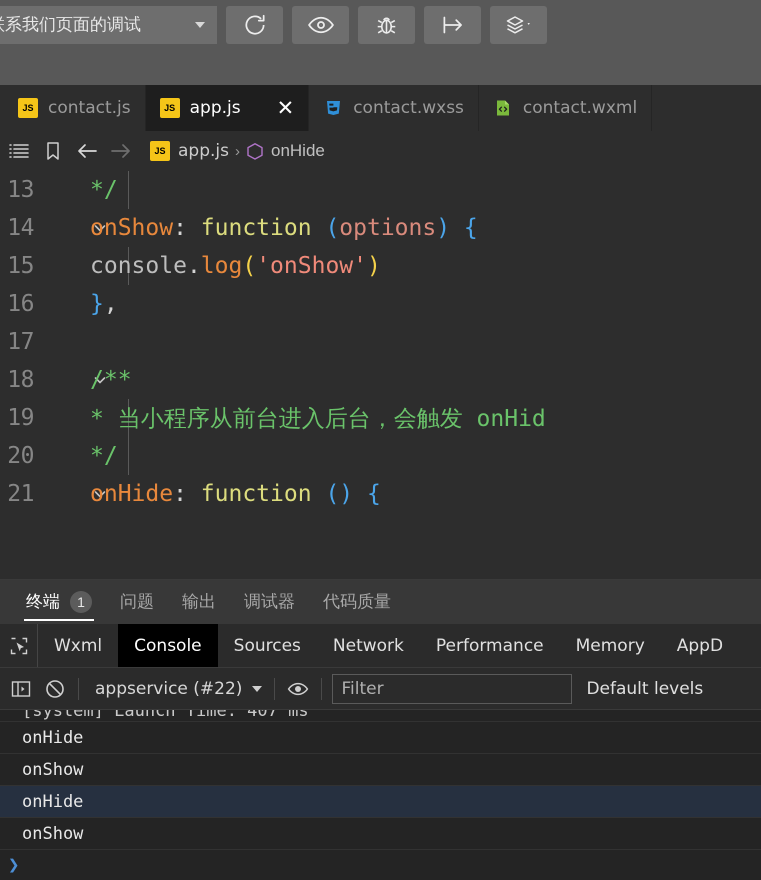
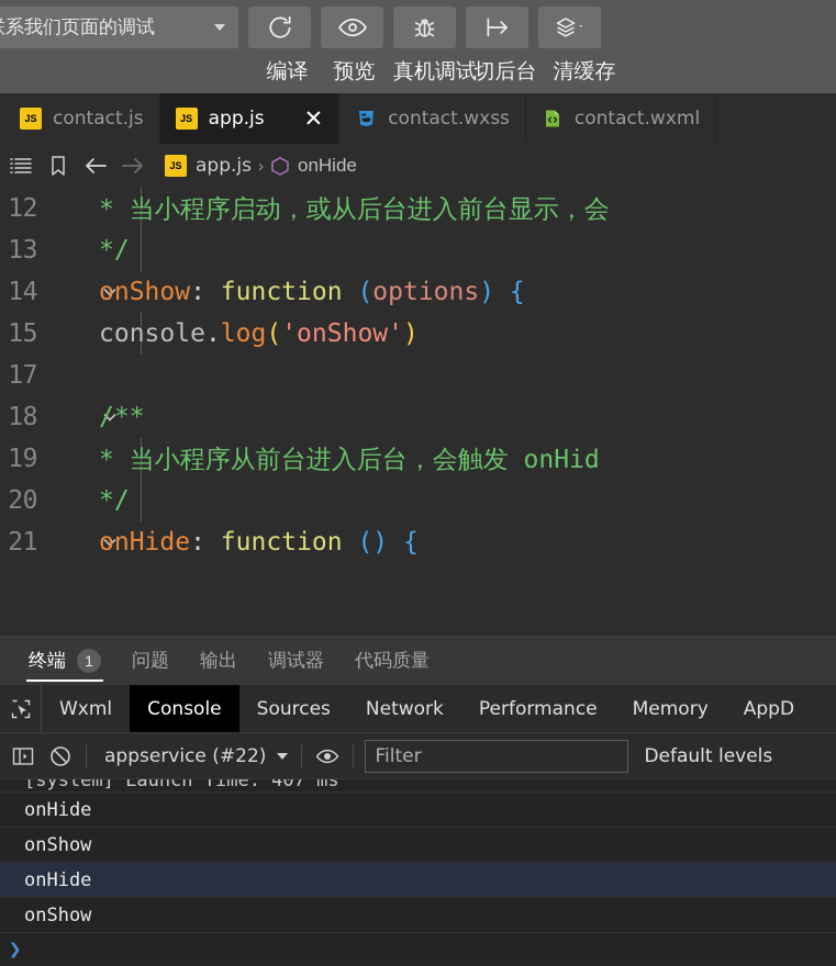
  系我们页面的调试
+ 编译
+ 预览
+ 真机调试
+ 切后台
+ 清缓存
  JS
  contact.js
  JS
  app.js
  ✕
  contact.wxss
  contact.wxml
  JS
  app.js
  ›
  onHide
+ 12
+ * 当小程序启动，或从后台进入前台显示，会
  13
  */
  14
  onShow: function (options) {
  15
  console.log('onShow')
- 16
- },
  17
  18
  /**
  19
  * 当小程序从前台进入后台，会触发 onHid
  20
  */
  21
  onHide: function () {
  终端
  1
  问题
  输出
  调试器
  代码质量
  Wxml
  Console
  Sources
  Network
  Performance
  Memory
  AppD
  appservice (#22)
  Filter
  Default levels
  [system] Launch Time: 407 ms
  onHide
  onShow
  onHide
  onShow
  ❯
